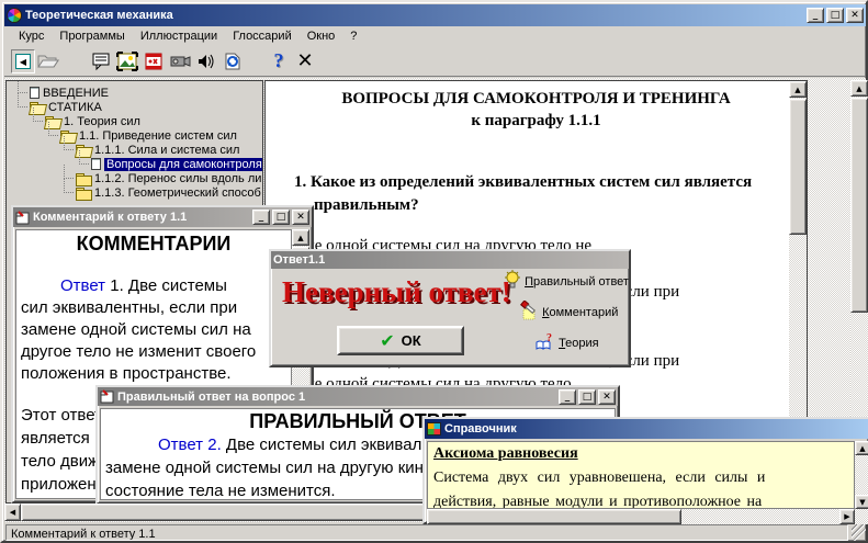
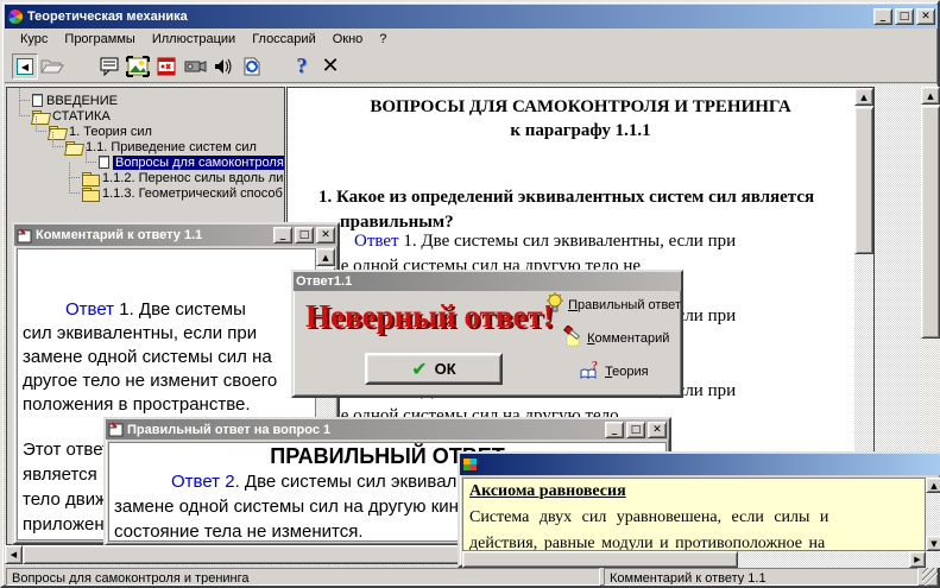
  Теоретическая механика
  _
  □
  ✕
  Курс
  Программы
  Иллюстрации
  Глоссарий
  Окно
  ?
  ◀
  ?
  ✕
  ВВЕДЕНИЕ
  СТАТИКА
  1. Теория сил
  1.1. Приведение систем сил
- 1.1.1. Сила и система сил
  Вопросы для самоконтроля
  1.1.2. Перенос силы вдоль ли
  1.1.3. Геометрический способ
  ВОПРОСЫ ДЛЯ САМОКОНТРОЛЯ И ТРЕНИНГА
  к параграфу 1.1.1
  1. Какое из определений эквивалентных систем сил является
  правильным?
+ Ответ 1. Две системы сил эквивалентны, если при
  е одной системы сил на другую тело не
  е одной системы сил на другую тело
  ▲
  ▲
  Комментарий к ответу 1.1
  _
  □
  ✕
- КОММЕНТАРИИ
  Ответ 1. Две системы
  сил эквивалентны, если при
  замене одной системы сил на
  другое тело не изменит своего
  положения в пространстве.
  ▲
  Ответ1.1
  Неверный ответ!
  ✔
  ОК
  Правильный ответ
  Комментарий
  ?
  Теория
  Правильный ответ на вопрос 1
  _
  □
  ✕
  ПРАВИЛЬНЫЙ ОТ
  замене одной системы сил на другую кин
  состояние тела не изменится.
  ◀
- Справочник
  Аксиома равновесия
  Система двух сил уравновешена, если силы и
  действия, равные модули и противоположное на
  ▲
  ▼
  ▶
+ Вопросы для самоконтроля и тренинга
  Комментарий к ответу 1.1
